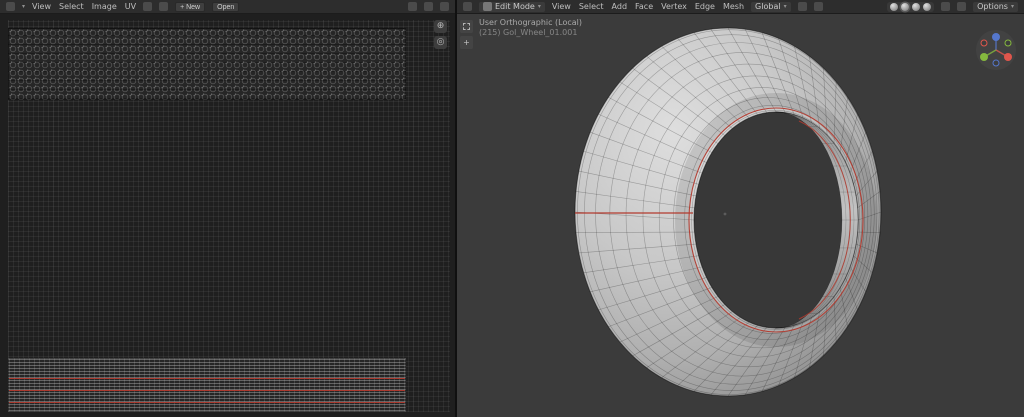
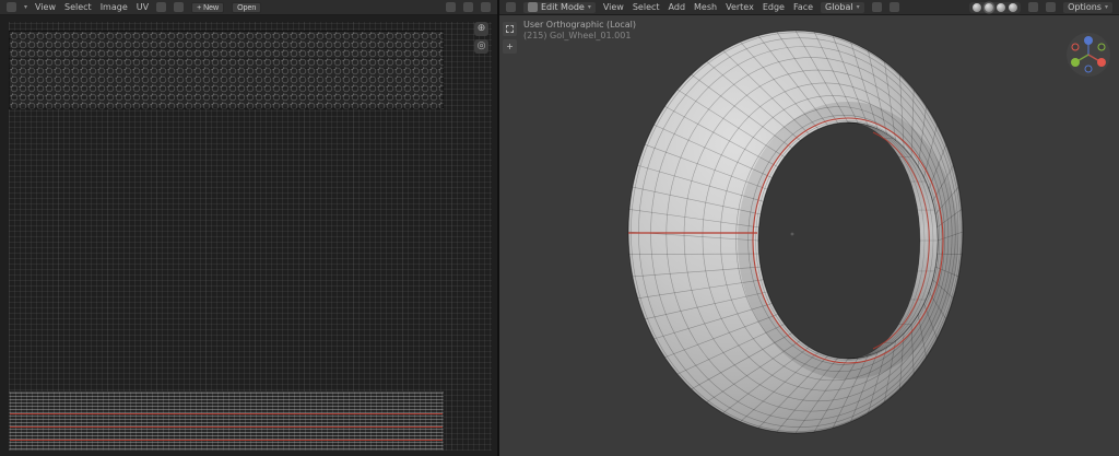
  View
  Select
  Image
  UV
  Edit Mode
  View
  Select
  Add
- Face
+ Mesh
  Vertex
  Edge
- Mesh
+ Face
  Global
  Options
  ⊕
  ◎
  User Orthographic (Local)
  (215) Gol_Wheel_01.001
  +
